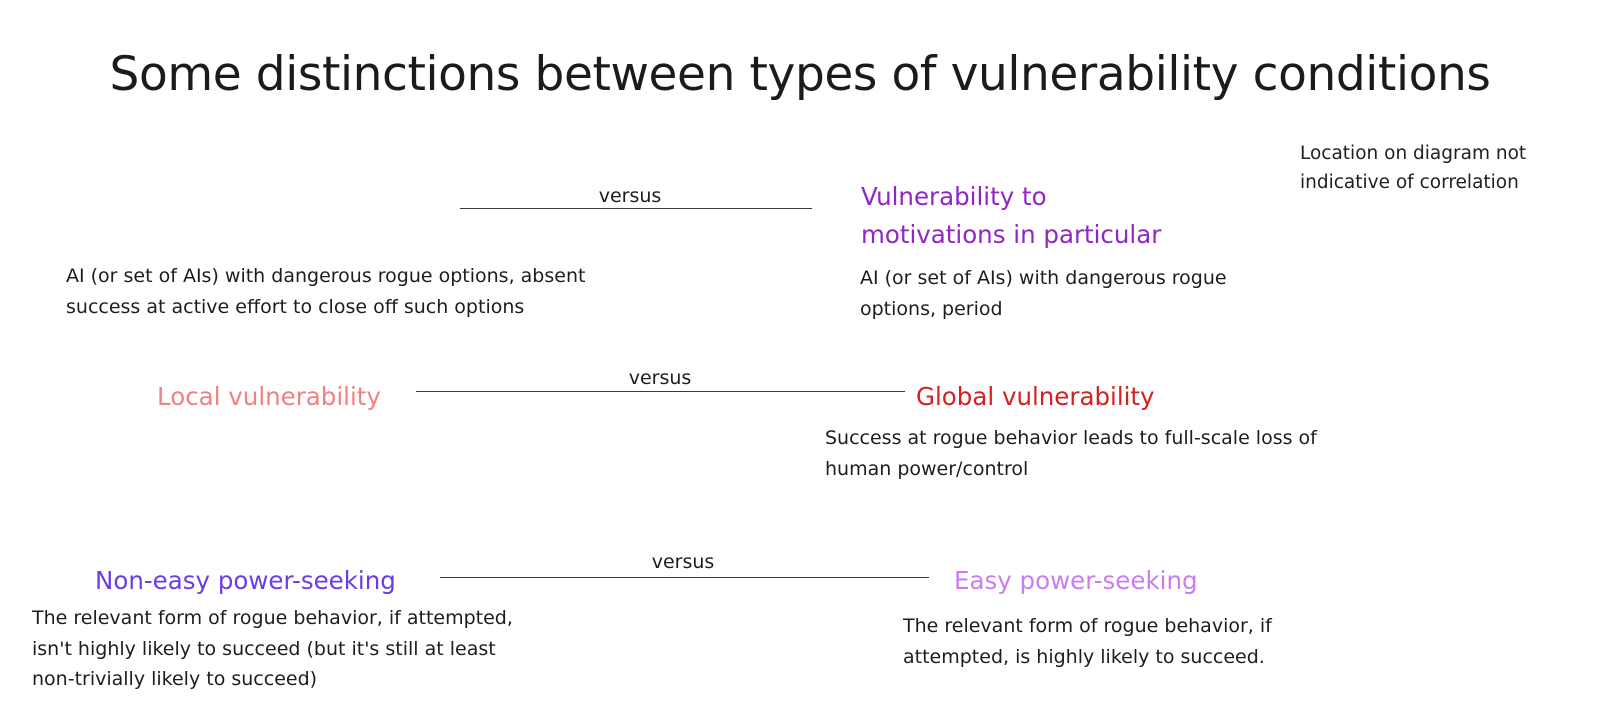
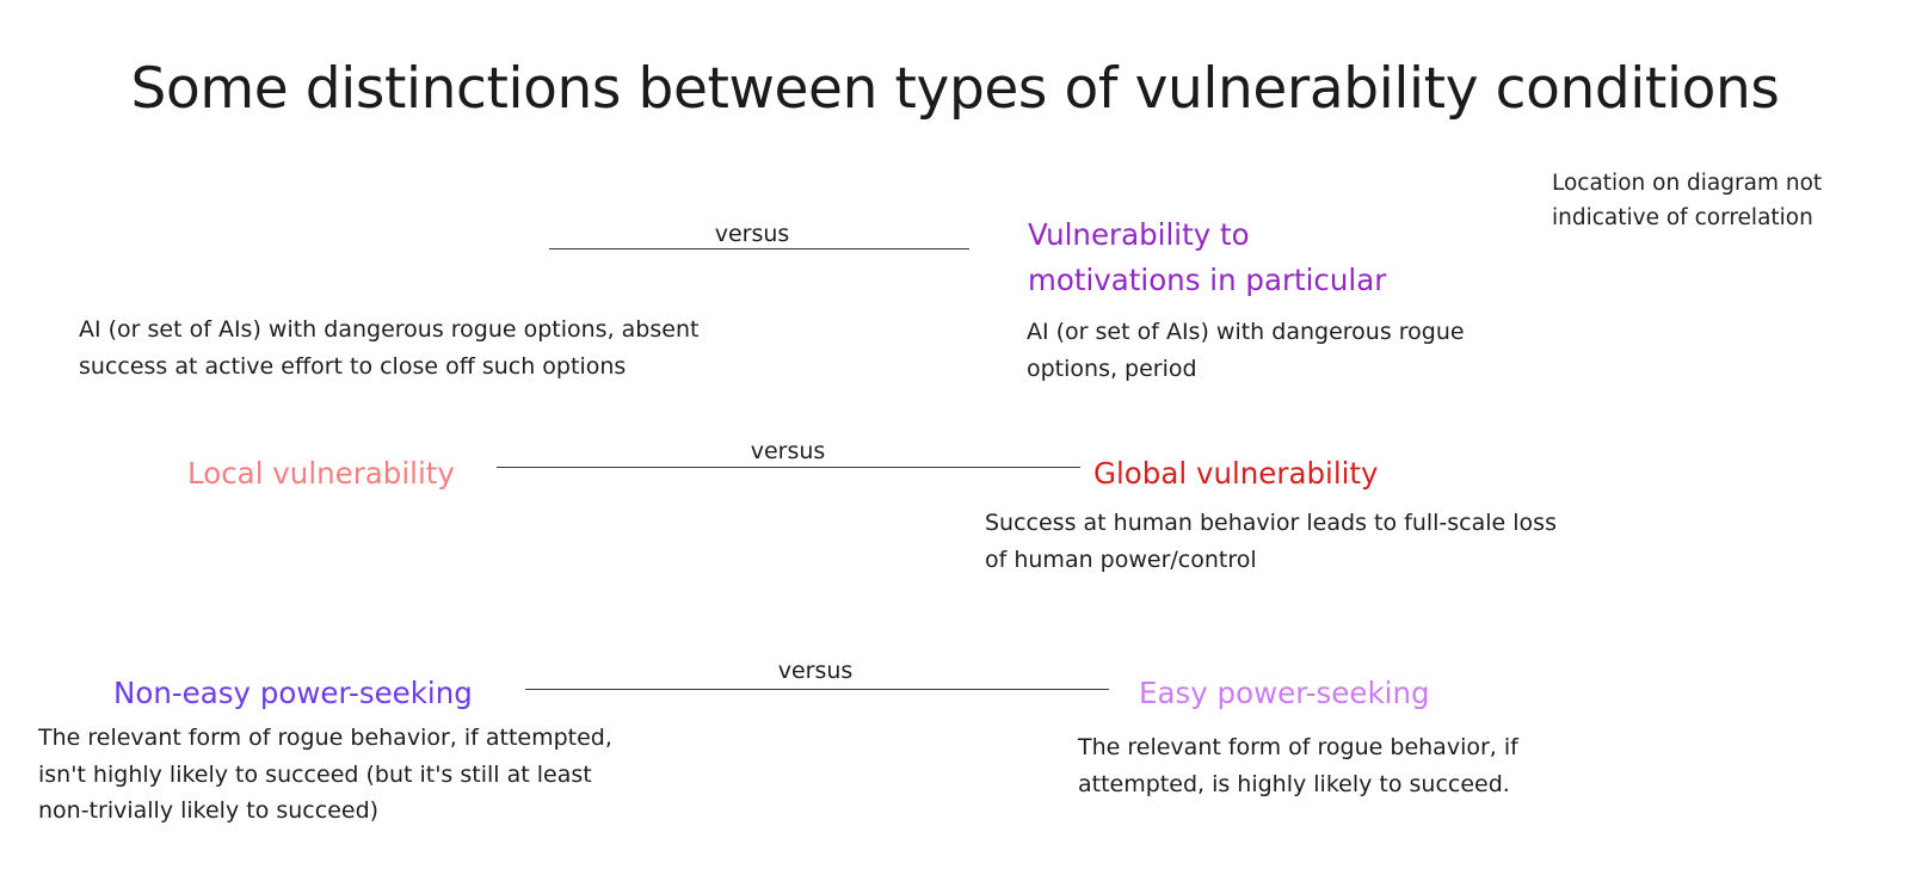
  Some distinctions between types of vulnerability conditions
  Location on diagram not indicative of correlation
  AI (or set of AIs) with dangerous rogue options, absent success at active effort to close off such options
  versus
  Vulnerability to
  motivations in particular
  AI (or set of AIs) with dangerous rogue options, period
  Local vulnerability
  versus
  Global vulnerability
- Success at rogue behavior leads to full-scale loss of human power/control
+ Success at human behavior leads to full-scale loss of human power/control
  Non-easy power-seeking
  The relevant form of rogue behavior, if attempted, isn't highly likely to succeed (but it's still at least non-trivially likely to succeed)
  versus
  Easy power-seeking
  The relevant form of rogue behavior, if attempted, is highly likely to succeed.
